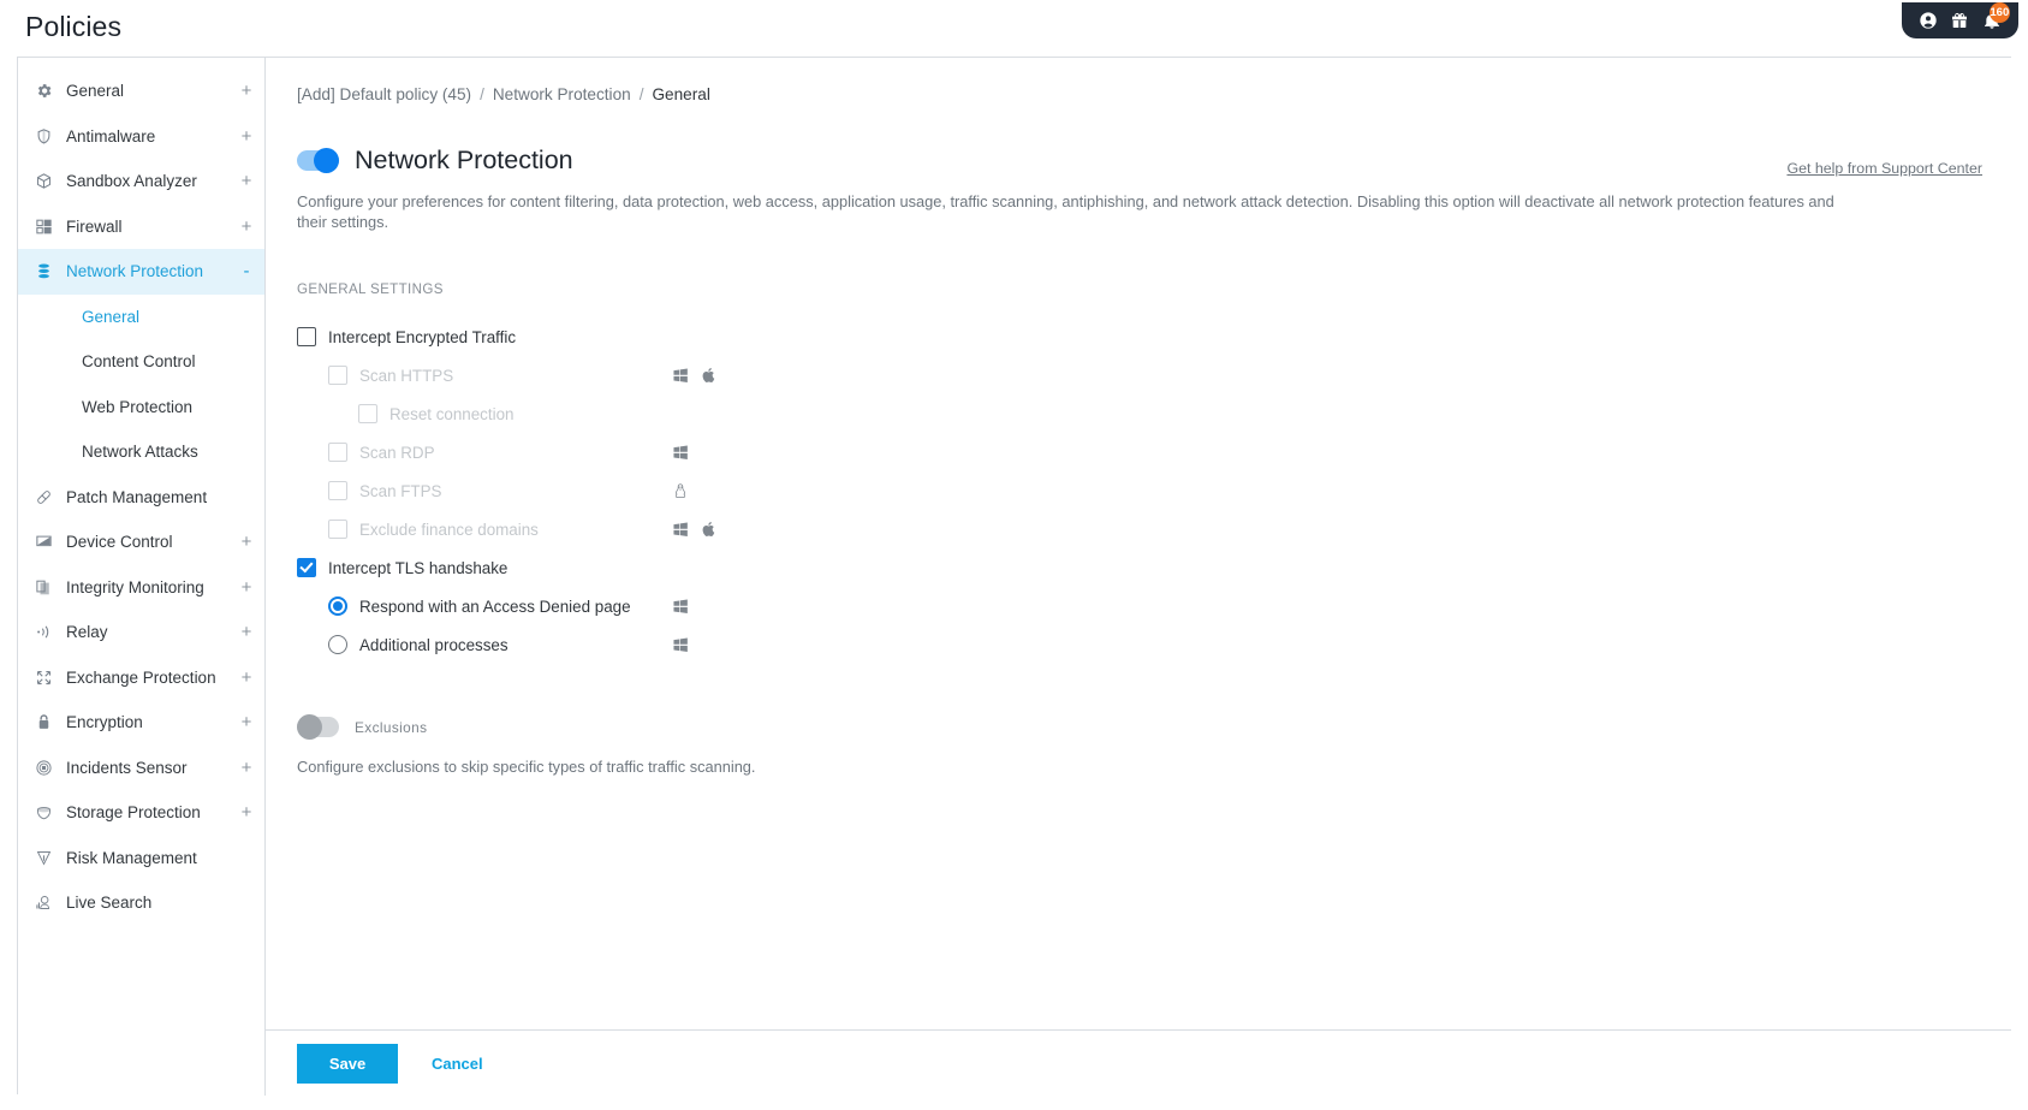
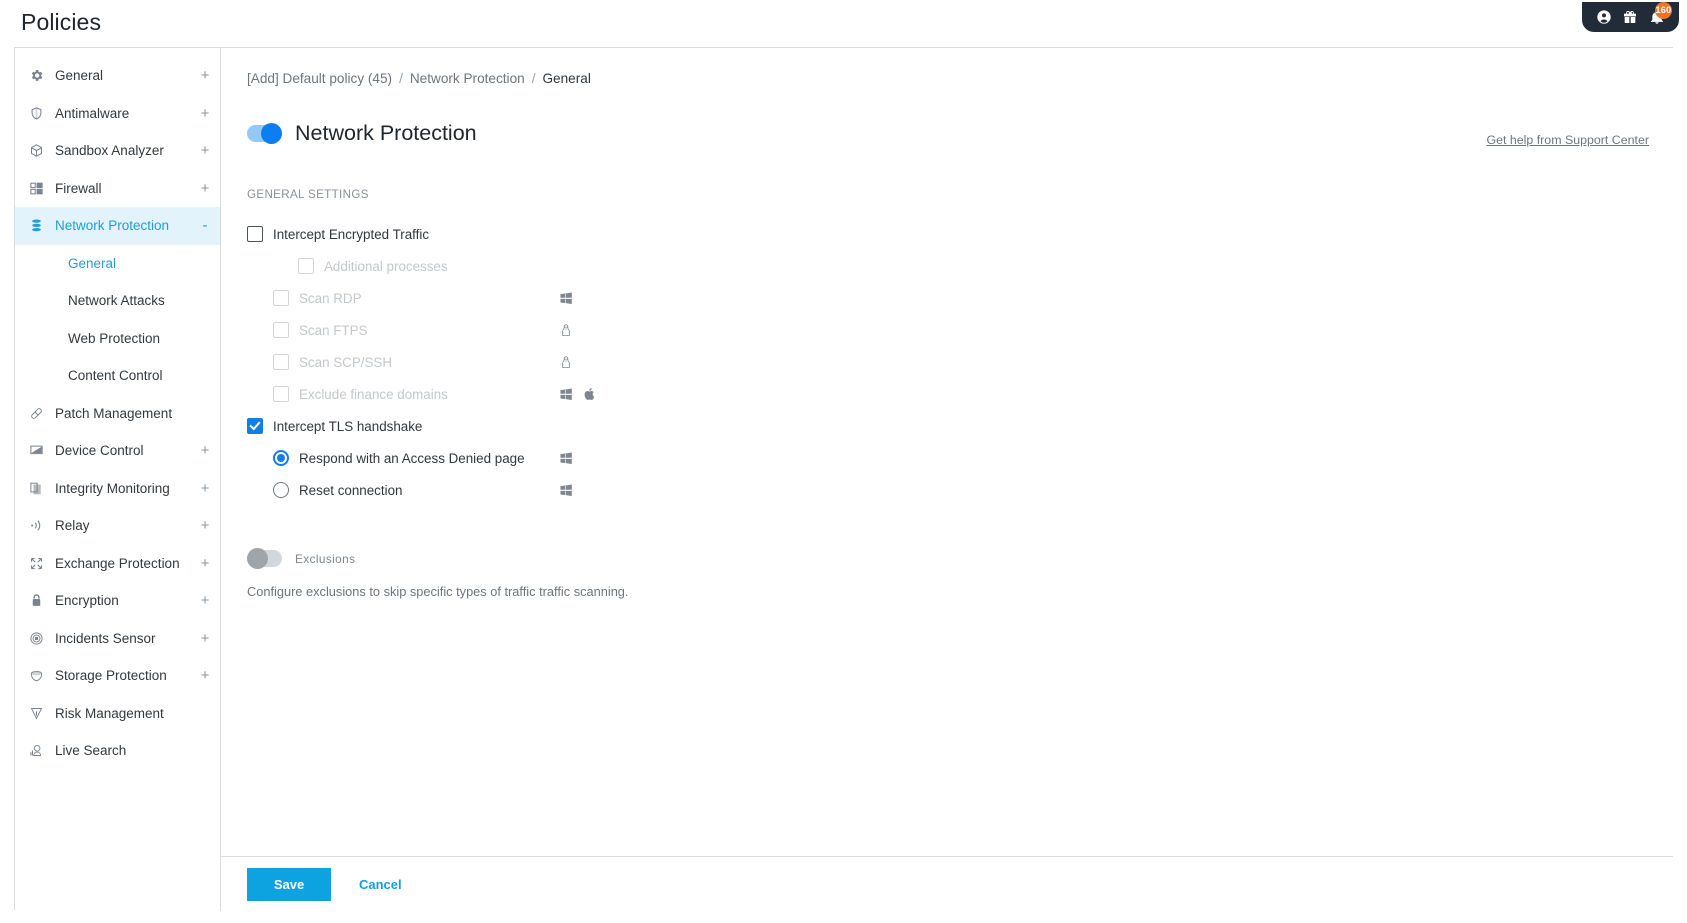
  160
  Policies
  General
  +
  Antimalware
  +
  Sandbox Analyzer
  +
  Firewall
  +
  Network Protection
  -
  General
- Content Control
+ Network Attacks
  Web Protection
- Network Attacks
+ Content Control
  Patch Management
  Device Control
  +
  Integrity Monitoring
  +
  Relay
  +
  Exchange Protection
  +
  Encryption
  +
  Incidents Sensor
  +
  Storage Protection
  +
  Risk Management
  Live Search
  [Add] Default policy (45)
  /
  Network Protection
  /
  General
  Network Protection
  Get help from Support Center
- Configure your preferences for content filtering, data protection, web access, application usage, traffic scanning, antiphishing, and network attack detection. Disabling this option will deactivate all network protection features and their settings.
  GENERAL SETTINGS
  Intercept Encrypted Traffic
- Scan HTTPS
- Reset connection
+ Additional processes
  Scan RDP
  Scan FTPS
+ Scan SCP/SSH
  Exclude finance domains
  Intercept TLS handshake
  Respond with an Access Denied page
- Additional processes
+ Reset connection
  Exclusions
  Configure exclusions to skip specific types of traffic traffic scanning.
  Save
  Cancel
